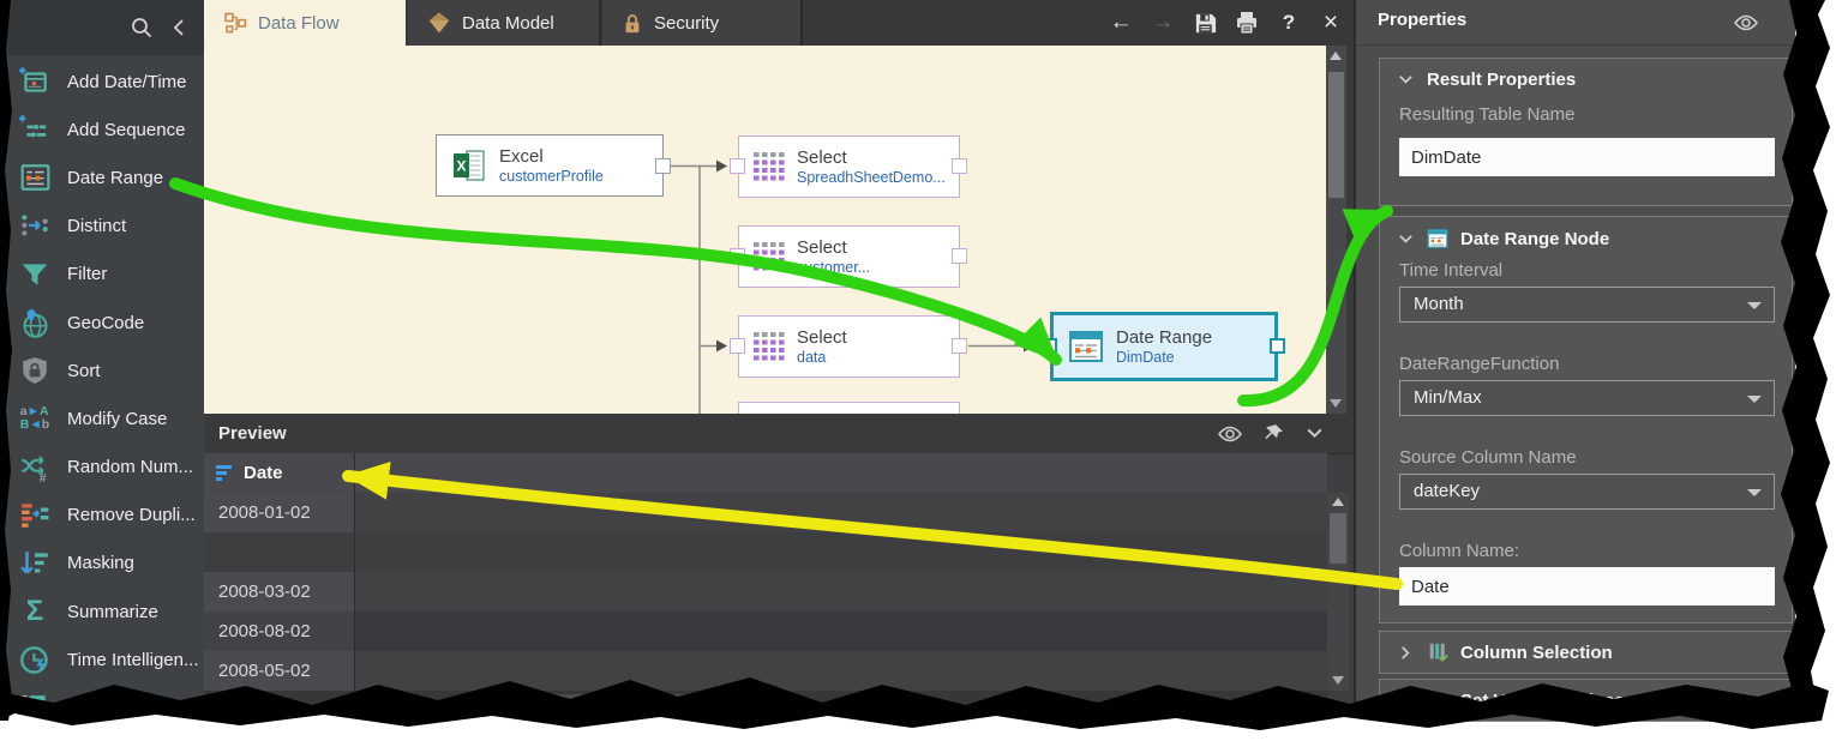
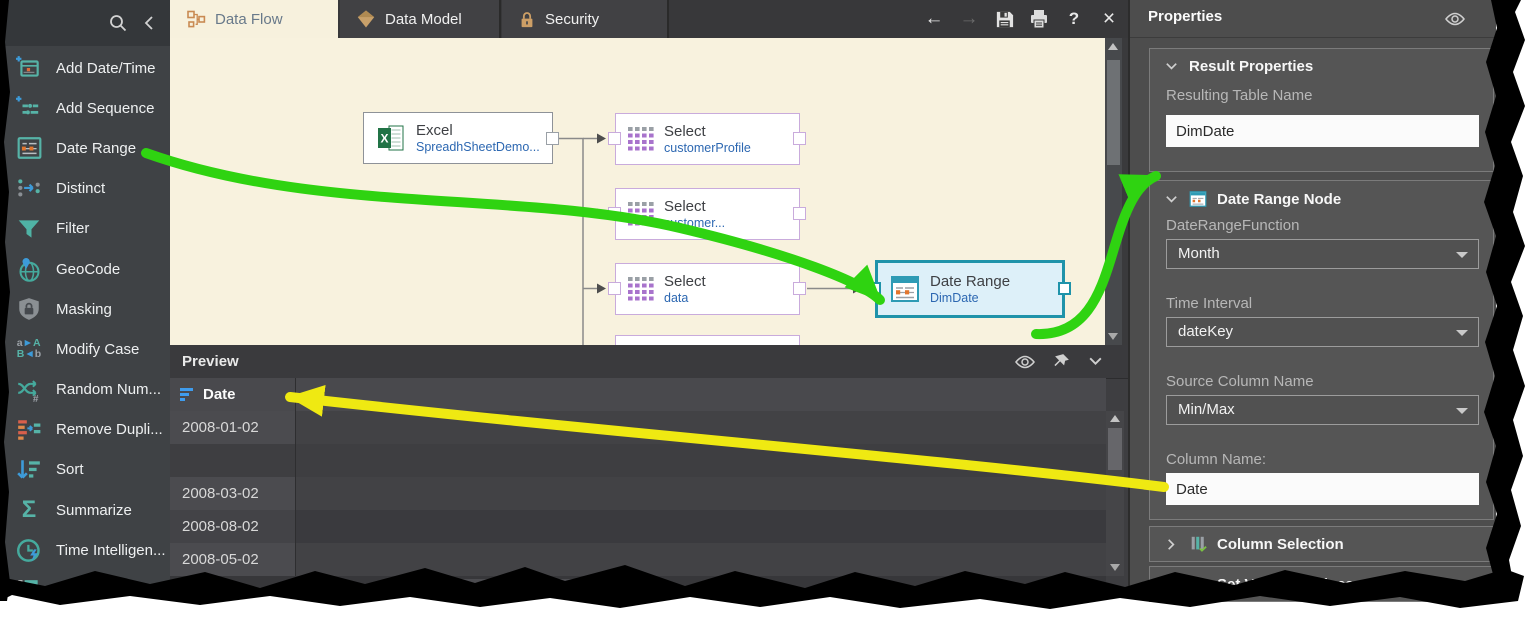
  Add Date/Time
  Add Sequence
  Date Range
  Distinct
  Filter
  GeoCode
- Sort
+ Masking
  a►A
  B◄b
  Modify Case
  #
  Random Num...
  Remove Dupli...
- Masking
+ Sort
  Σ
  Summarize
  Time Intelligen...
  Data Flow
  Data Model
  Security
  ←
  →
  ?
  ×
  X
  Excel
- customerProfile
+ SpreadhSheetDemo...
  Select
- SpreadhSheetDemo...
+ customerProfile
  Select
  stomer...
  Select
  data
  Date Range
  DimDate
  Preview
  Date
  2008-01-02
  2008-03-02
  2008-08-02
  2008-05-02
  Properties
  Result Properties
  Resulting Table Name
  DimDate
  Date Range Node
- Time Interval
+ DateRangeFunction
  Month
- DateRangeFunction
+ Time Interval
- Min/Max
+ dateKey
  Source Column Name
- dateKey
+ Min/Max
  Column Name:
  Date
  Column Selection
